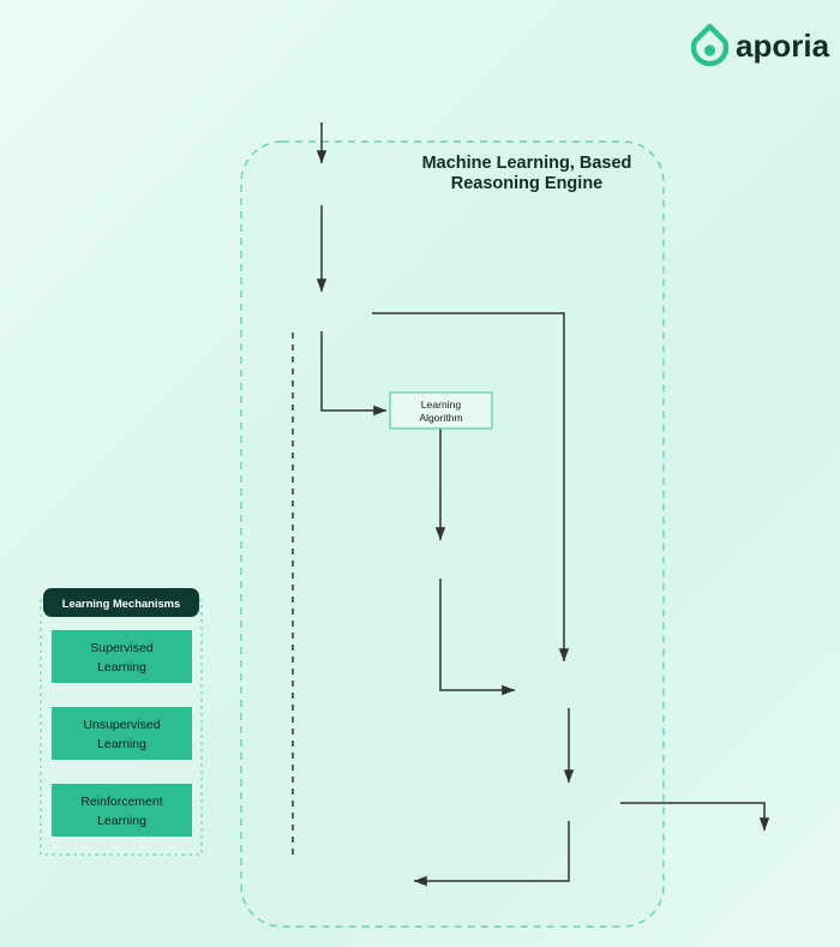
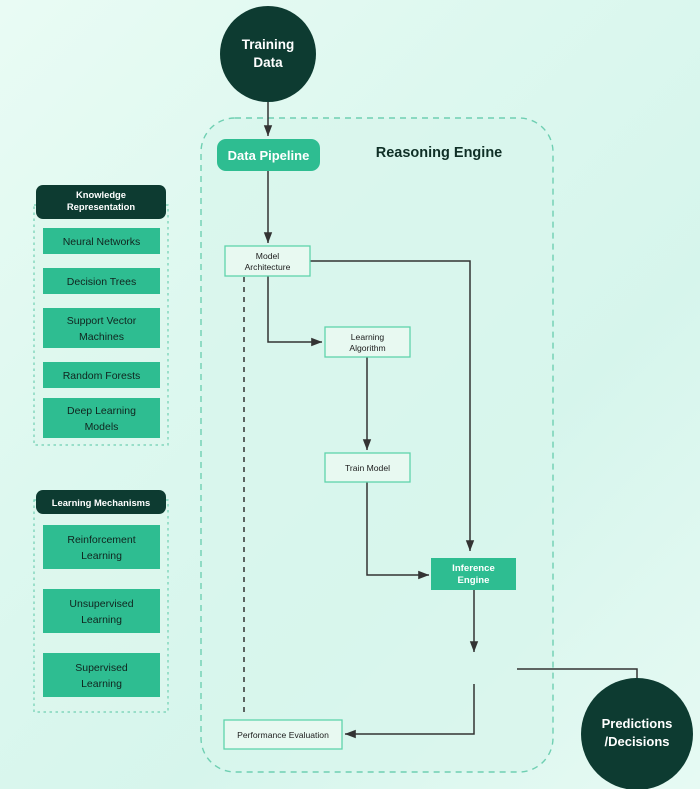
- Machine Learning, Based
  Reasoning Engine
+ Training
+ Data
+ Data Pipeline
+ Model
+ Architecture
  Learning
  Algorithm
+ Train Model
+ Inference
+ Engine
+ Performance Evaluation
+ Predictions
+ /Decisions
+ Knowledge
+ Representation
+ Neural Networks
+ Decision Trees
+ Support Vector
+ Machines
+ Random Forests
+ Deep Learning
+ Models
  Learning Mechanisms
- Supervised
+ Reinforcement
  Learning
  Unsupervised
  Learning
- Reinforcement
+ Supervised
  Learning
- aporia
